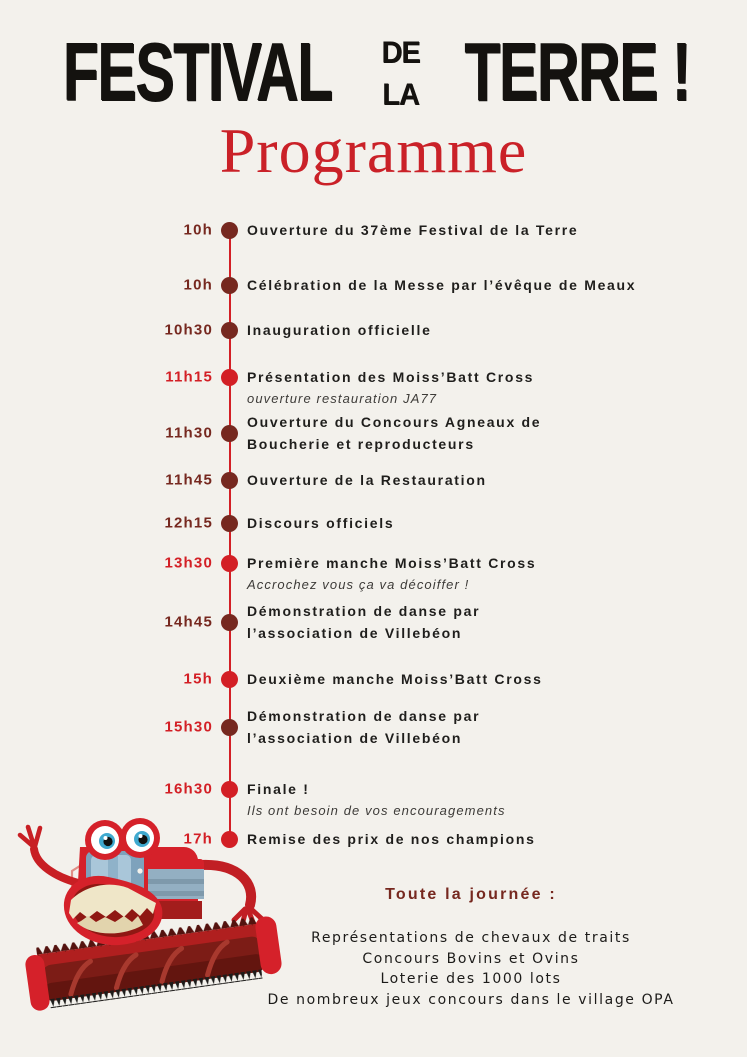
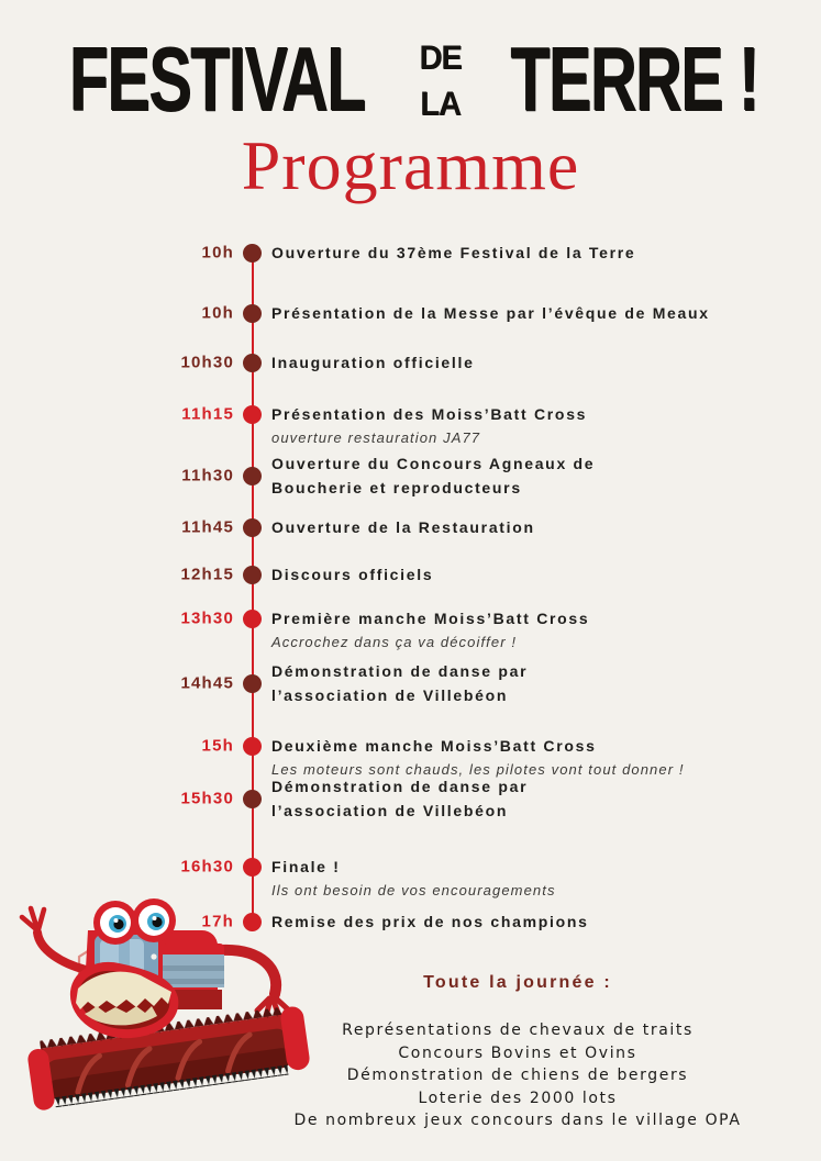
  FESTIVAL
  DE
  LA
  TERRE !
  Programme
  10h
  Ouverture du 37ème Festival de la Terre
  10h
- Célébration de la Messe par l’évêque de Meaux
+ Présentation de la Messe par l’évêque de Meaux
  10h30
  Inauguration officielle
  11h15
  Présentation des Moiss’Batt Cross
  ouverture restauration JA77
  11h30
  Ouverture du Concours Agneaux de
  Boucherie et reproducteurs
  11h45
  Ouverture de la Restauration
  12h15
  Discours officiels
  13h30
  Première manche Moiss’Batt Cross
- Accrochez vous ça va décoiffer !
+ Accrochez dans ça va décoiffer !
  14h45
  Démonstration de danse par
  l’association de Villebéon
  15h
  Deuxième manche Moiss’Batt Cross
+ Les moteurs sont chauds, les pilotes vont tout donner !
  15h30
  Démonstration de danse par
  l’association de Villebéon
  16h30
  Finale !
  Ils ont besoin de vos encouragements
  17h
  Remise des prix de nos champions
  Toute la journée :
  Représentations de chevaux de traits
  Concours Bovins et Ovins
+ Démonstration de chiens de bergers
- Loterie des 1000 lots
+ Loterie des 2000 lots
  De nombreux jeux concours dans le village OPA
